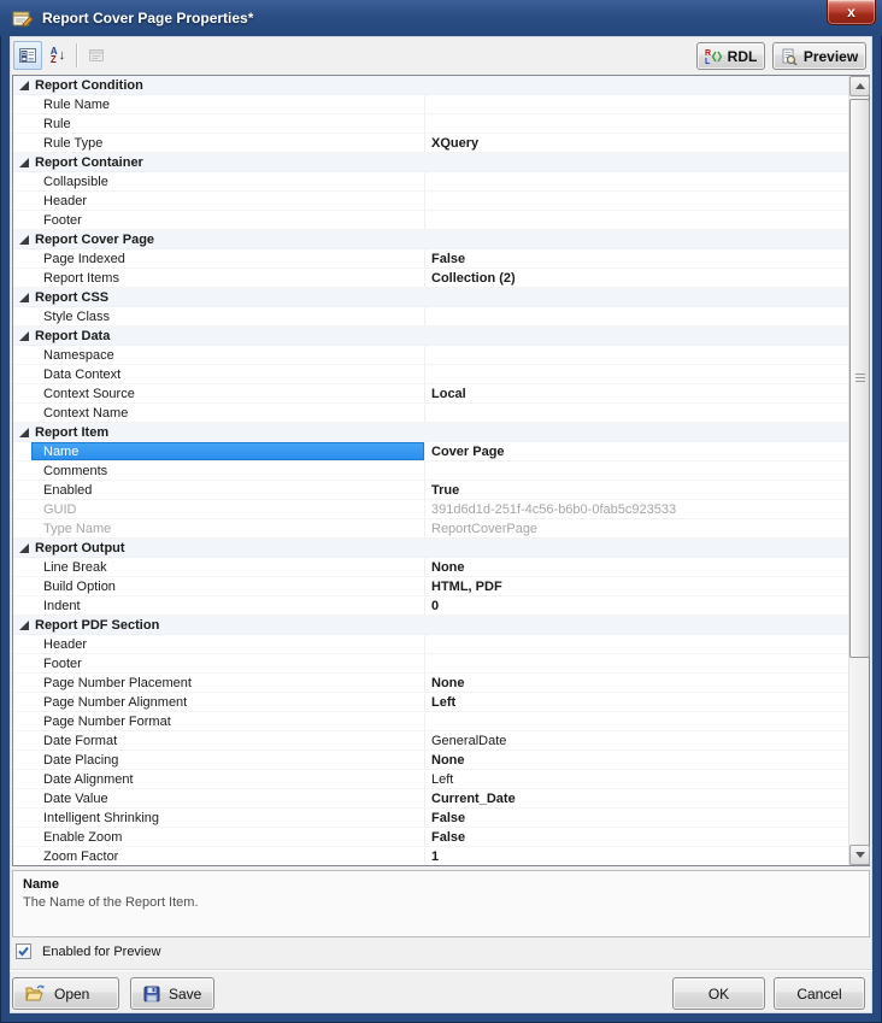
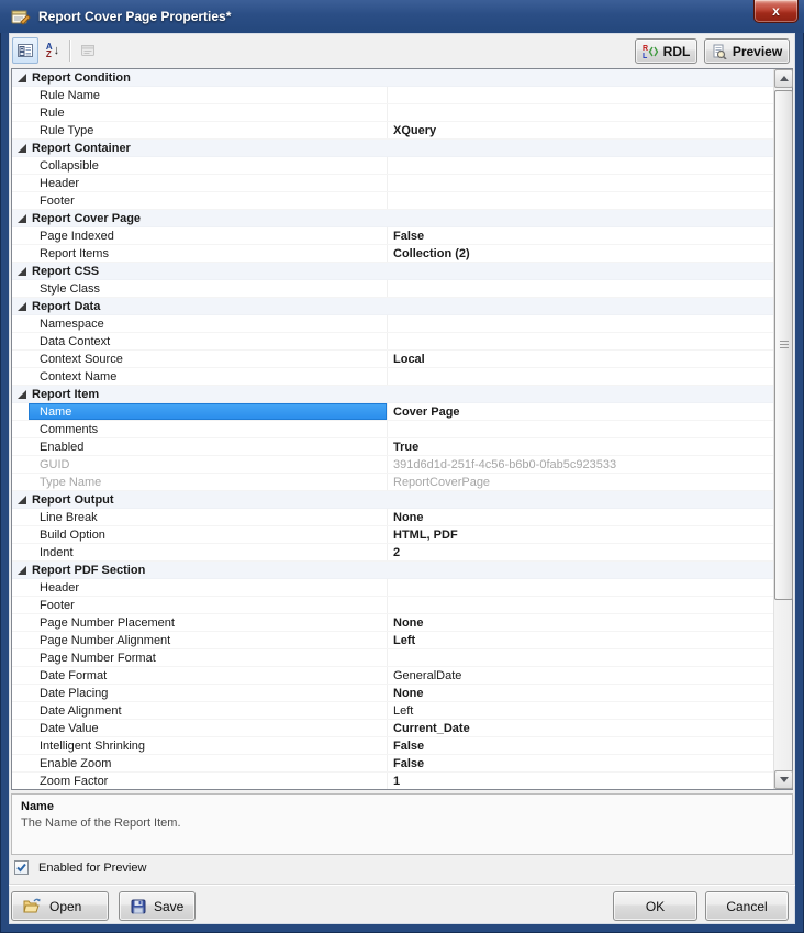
  Report Cover Page Properties*
  x
  A
  Z
  ↓
  RDL
  Preview
  Report Condition
  Rule Name
  Rule
  Rule Type
  XQuery
  Report Container
  Collapsible
  Header
  Footer
  Report Cover Page
  Page Indexed
  False
  Report Items
  Collection (2)
  Report CSS
  Style Class
  Report Data
  Namespace
  Data Context
  Context Source
  Local
  Context Name
  Report Item
  Name
  Cover Page
  Comments
  Enabled
  True
  GUID
  391d6d1d-251f-4c56-b6b0-0fab5c923533
  Type Name
  ReportCoverPage
  Report Output
  Line Break
  None
  Build Option
  HTML, PDF
  Indent
- 0
+ 2
  Report PDF Section
  Header
  Footer
  Page Number Placement
  None
  Page Number Alignment
  Left
  Page Number Format
  Date Format
  GeneralDate
  Date Placing
  None
  Date Alignment
  Left
  Date Value
  Current_Date
  Intelligent Shrinking
  False
  Enable Zoom
  False
  Zoom Factor
  1
  Name
  The Name of the Report Item.
  Enabled for Preview
  Open
  Save
  OK
  Cancel
